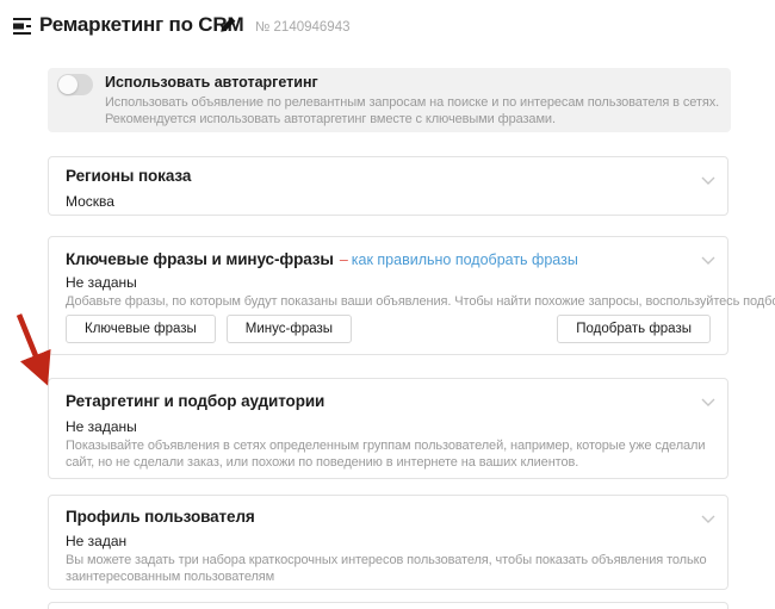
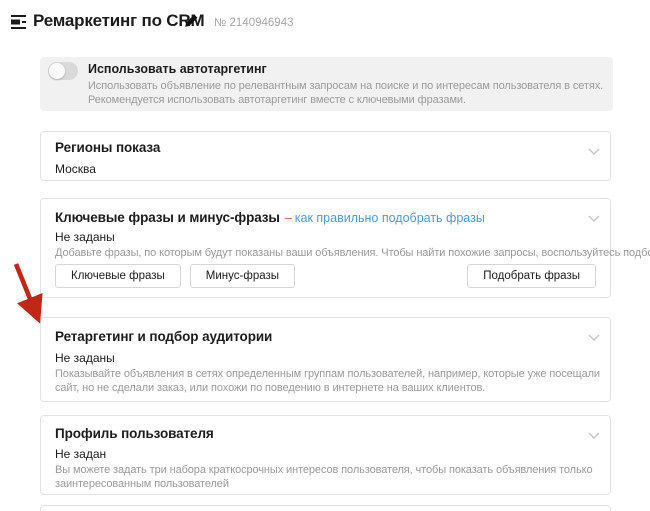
  Ремаркетинг по CRM
  № 2140946943
  Использовать автотаргетинг
  Использовать объявление по релевантным запросам на поиске и по интересам пользователя в сетях. Рекомендуется использовать автотаргетинг вместе с ключевыми фразами.
  Регионы показа
  Москва
  Ключевые фразы и минус-фразы – как правильно подобрать фразы
  Не заданы
  Добавьте фразы, по которым будут показаны ваши объявления. Чтобы найти похожие запросы, воспользуйтесь подб
  Ключевые фразы Минус-фразы
  Подобрать фразы
  Ретаргетинг и подбор аудитории
  Не заданы
- Показывайте объявления в сетях определенным группам пользователей, например, которые уже сделали сайт, но не сделали заказ, или похожи по поведению в интернете на ваших клиентов.
+ Показывайте объявления в сетях определенным группам пользователей, например, которые уже посещали сайт, но не сделали заказ, или похожи по поведению в интернете на ваших клиентов.
  Профиль пользователя
  Не задан
- Вы можете задать три набора краткосрочных интересов пользователя, чтобы показать объявления только заинтересованным пользователям
+ Вы можете задать три набора краткосрочных интересов пользователя, чтобы показать объявления только заинтересованным пользователей
